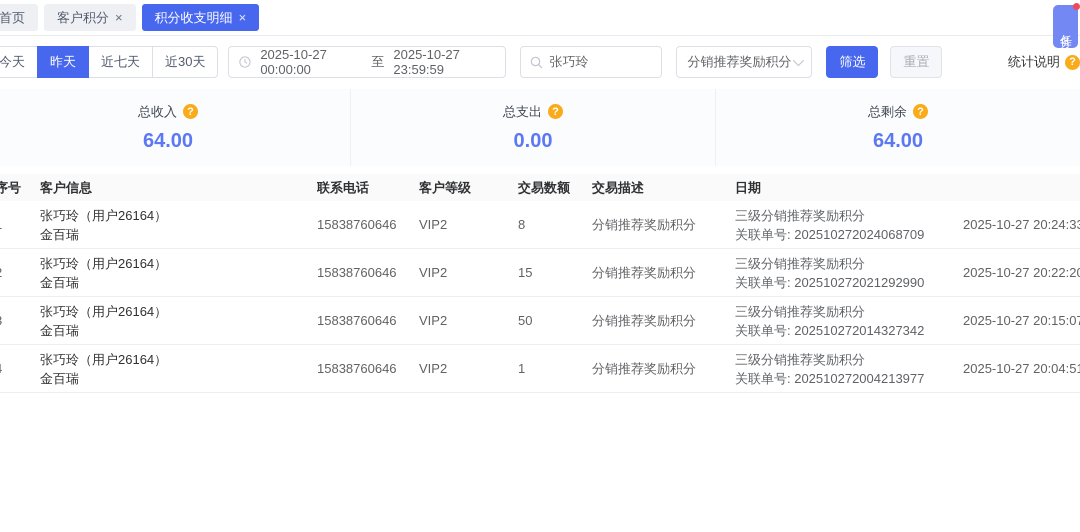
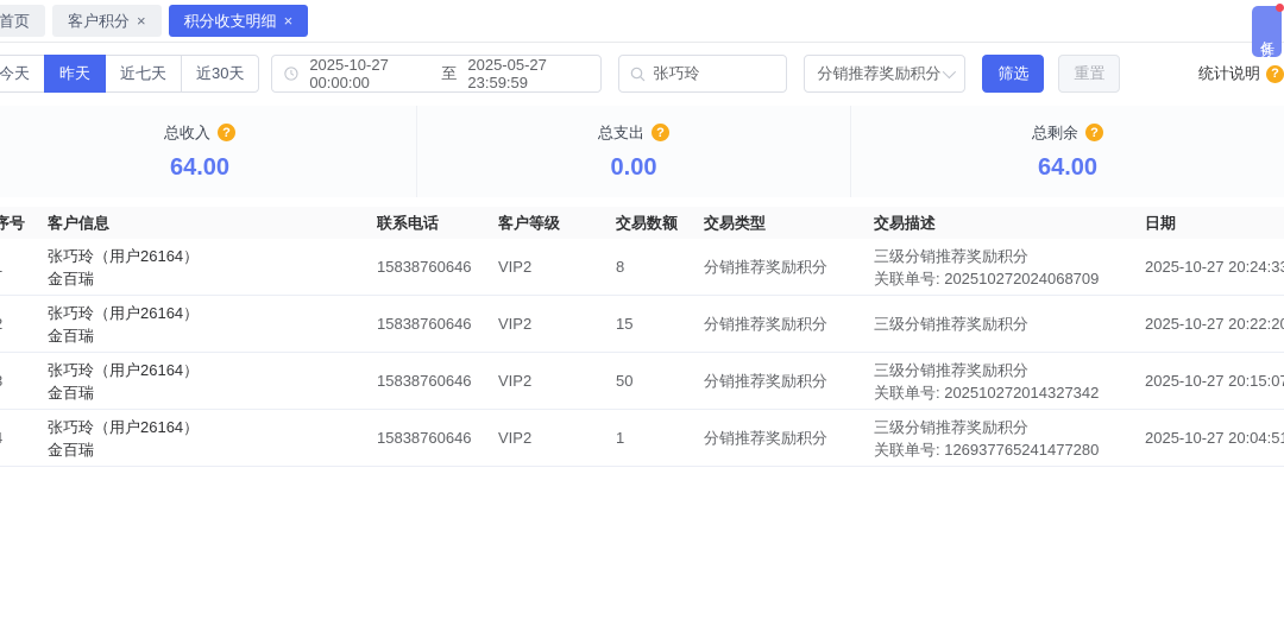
  首页
  客户积分
  ×
  积分收支明细
  ×
  今天
  昨天
  近七天
  近30天
  2025-10-27 00:00:00
  至
- 2025-10-27 23:59:59
+ 2025-05-27 23:59:59
  张巧玲
  分销推荐奖励积分
  筛选
  重置
  统计说明
  ?
  总收入
  ?
  64.00
  总支出
  ?
  0.00
  总剩余
  ?
  64.00
  序号
  客户信息
  联系电话
  客户等级
  交易数额
+ 交易类型
  交易描述
  日期
  张巧玲（用户26164）
  金百瑞
  15838760646
  VIP2
  8
  分销推荐奖励积分
  三级分销推荐奖励积分
  关联单号: 202510272024068709
  2025-10-27 20:24:3
  张巧玲（用户26164）
  金百瑞
  15838760646
  VIP2
  15
  分销推荐奖励积分
  三级分销推荐奖励积分
- 关联单号: 202510272021292990
  2025-10-27 20:22:2
  张巧玲（用户26164）
  金百瑞
  15838760646
  VIP2
  50
  分销推荐奖励积分
  三级分销推荐奖励积分
  关联单号: 202510272014327342
  2025-10-27 20:15:0
  张巧玲（用户26164）
  金百瑞
  15838760646
  VIP2
  1
  分销推荐奖励积分
  三级分销推荐奖励积分
- 关联单号: 202510272004213977
+ 关联单号: 126937765241477280
  2025-10-27 20:04:5
